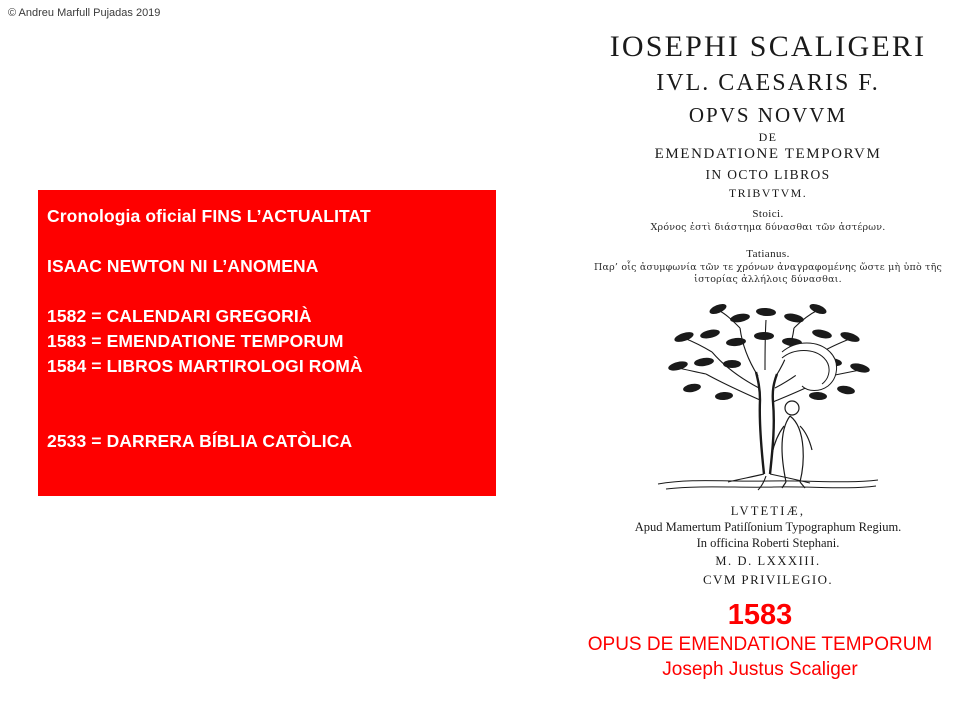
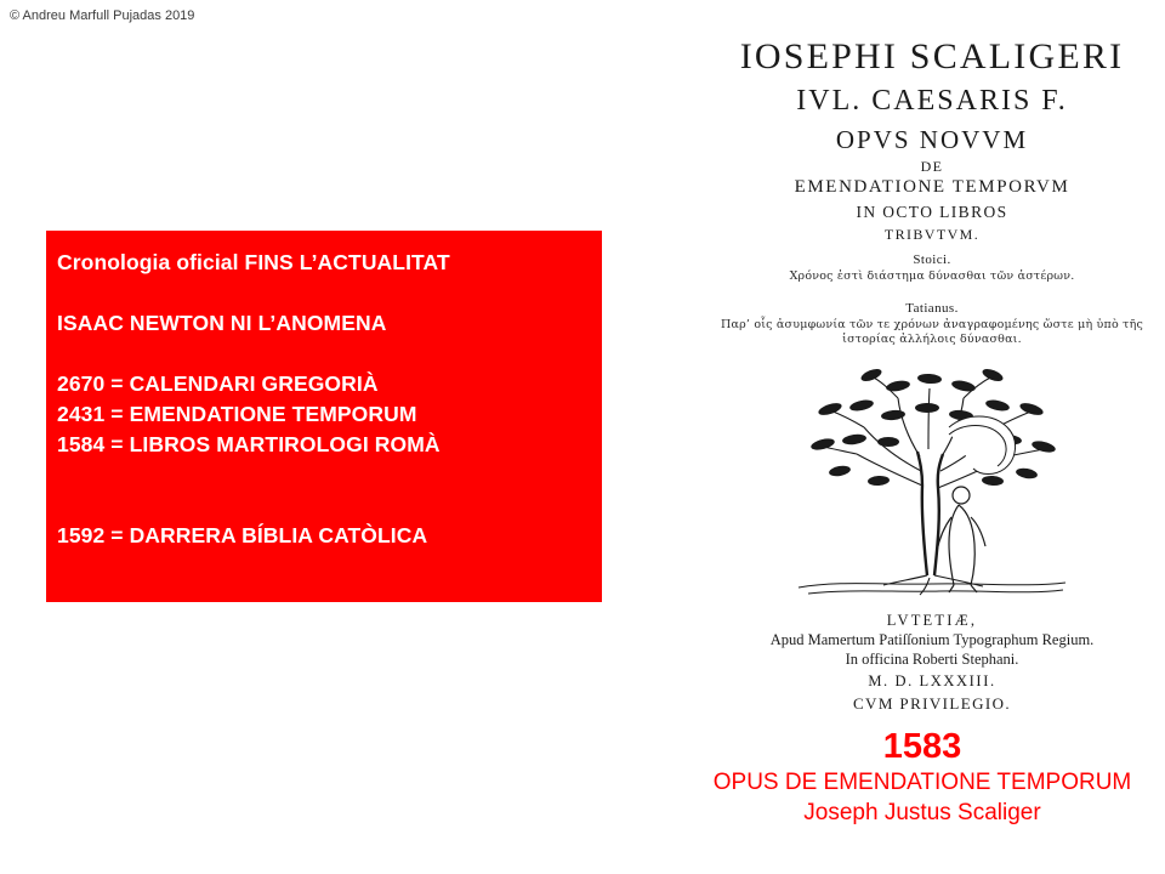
  © Andreu Marfull Pujadas 2019
  Cronologia oficial FINS L’ACTUALITAT
  ISAAC NEWTON NI L’ANOMENA
- 1582 = CALENDARI GREGORIÀ
+ 2670 = CALENDARI GREGORIÀ
- 1583 = EMENDATIONE TEMPORUM
+ 2431 = EMENDATIONE TEMPORUM
  1584 = LIBROS MARTIROLOGI ROMÀ
- 2533 = DARRERA BÍBLIA CATÒLICA
+ 1592 = DARRERA BÍBLIA CATÒLICA
  IOSEPHI SCALIGERI
  IVL. CAESARIS F.
  OPVS NOVVM
  DE
  EMENDATIONE TEMPORVM
  IN OCTO LIBROS
  TRIBVTVM.
  Stoici.
  Χρόνος ἐστὶ διάστημα δύνασθαι τῶν ἀστέρων.
  Tatianus.
  Παρ’ οἷς ἀσυμφωνία τῶν τε χρόνων ἀναγραφομένης ὥστε μὴ ὑπὸ τῆς ἱστορίας ἀλλήλοις δύνασθαι.
  LVTETIÆ,
  Apud Mamertum Patiſſonium Typographum Regium.
  In officina Roberti Stephani.
  M. D. LXXXIII.
  CVM PRIVILEGIO.
  1583
  OPUS DE EMENDATIONE TEMPORUM
  Joseph Justus Scaliger
